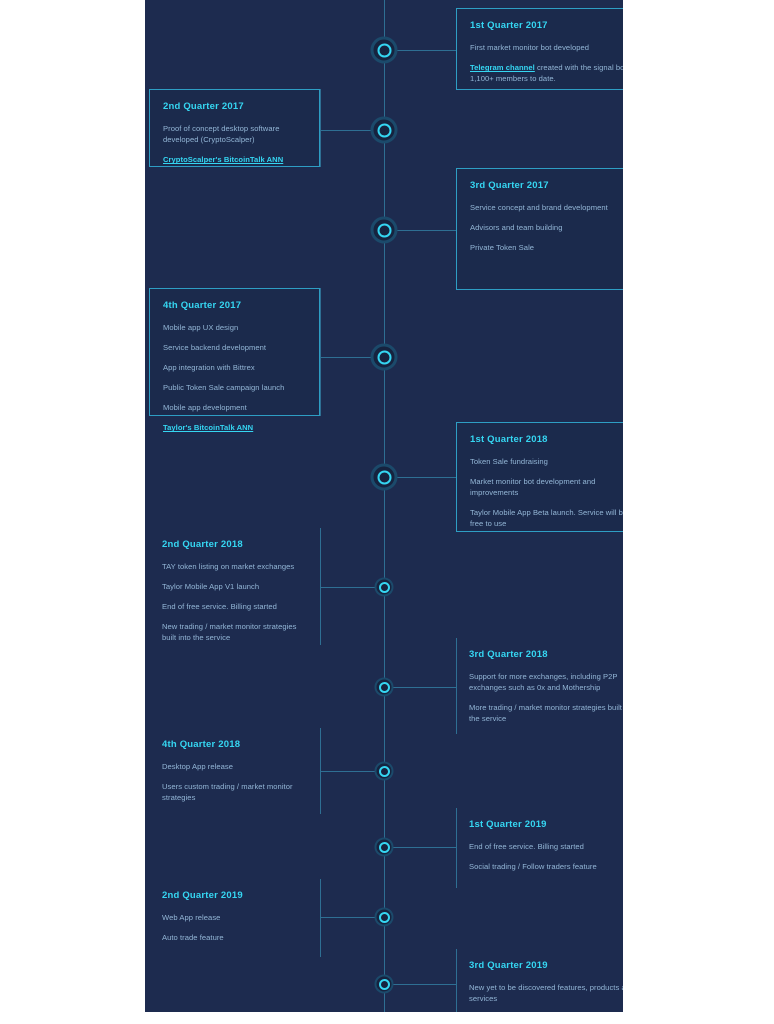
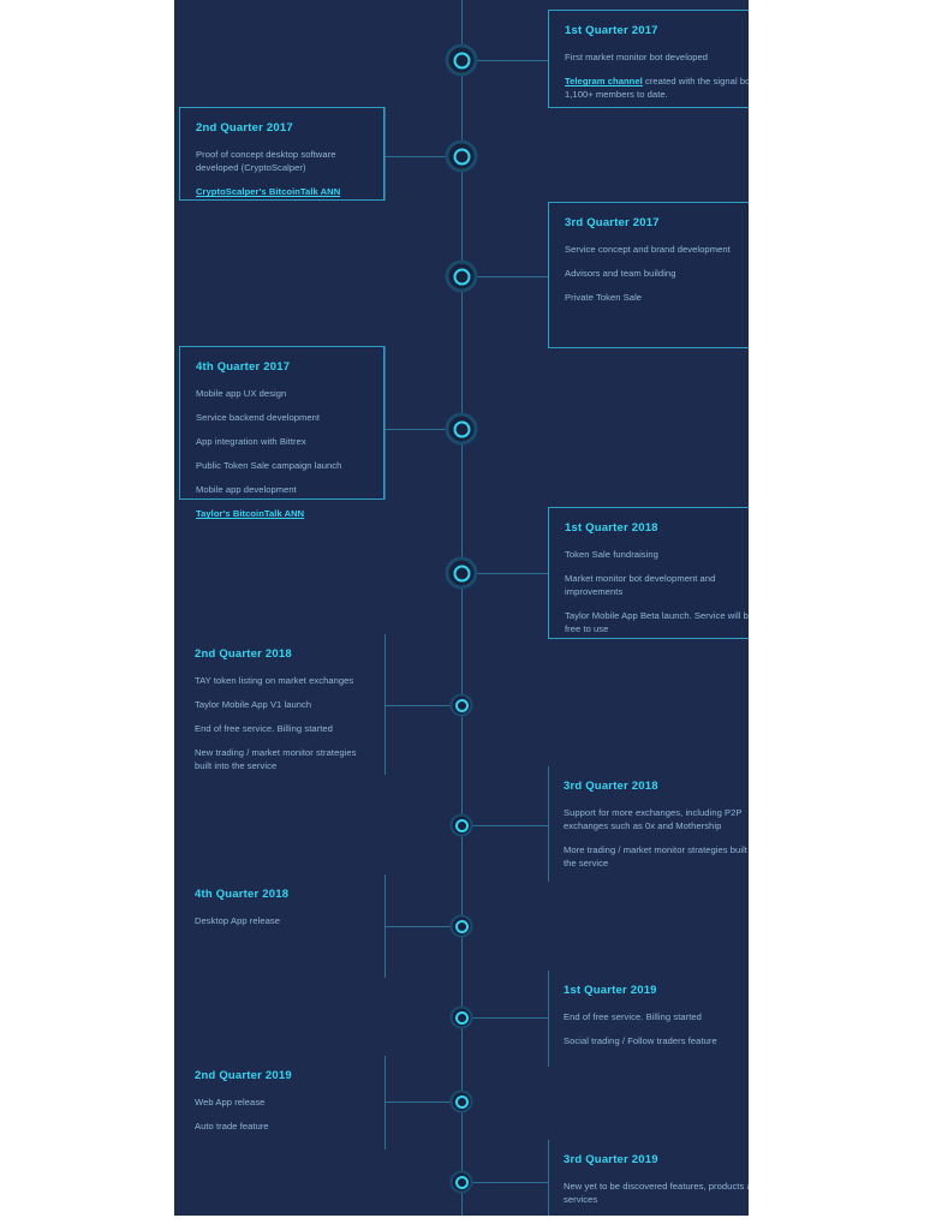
  1st Quarter 2017
  First market monitor bot developed
  Telegram channel created with the signal bo 1,100+ members to date.
  2nd Quarter 2017
  Proof of concept desktop software developed (CryptoScalper)
  CryptoScalper's BitcoinTalk ANN
  3rd Quarter 2017
  Service concept and brand development
  Advisors and team building
  Private Token Sale
  4th Quarter 2017
  Mobile app UX design
  Service backend development
  App integration with Bittrex
  Public Token Sale campaign launch
  Mobile app development
  Taylor's BitcoinTalk ANN
  1st Quarter 2018
  Token Sale fundraising
  Market monitor bot development and improvements
  Taylor Mobile App Beta launch. Service will b free to use
  2nd Quarter 2018
  TAY token listing on market exchanges
  Taylor Mobile App V1 launch
  End of free service. Billing started
  New trading / market monitor strategies built into the service
  3rd Quarter 2018
  Support for more exchanges, including P2P exchanges such as 0x and Mothership
  More trading / market monitor strategies built the service
  4th Quarter 2018
  Desktop App release
- Users custom trading / market monitor strategies
  1st Quarter 2019
  End of free service. Billing started
  Social trading / Follow traders feature
  2nd Quarter 2019
  Web App release
  Auto trade feature
  3rd Quarter 2019
  New yet to be discovered features, products services
